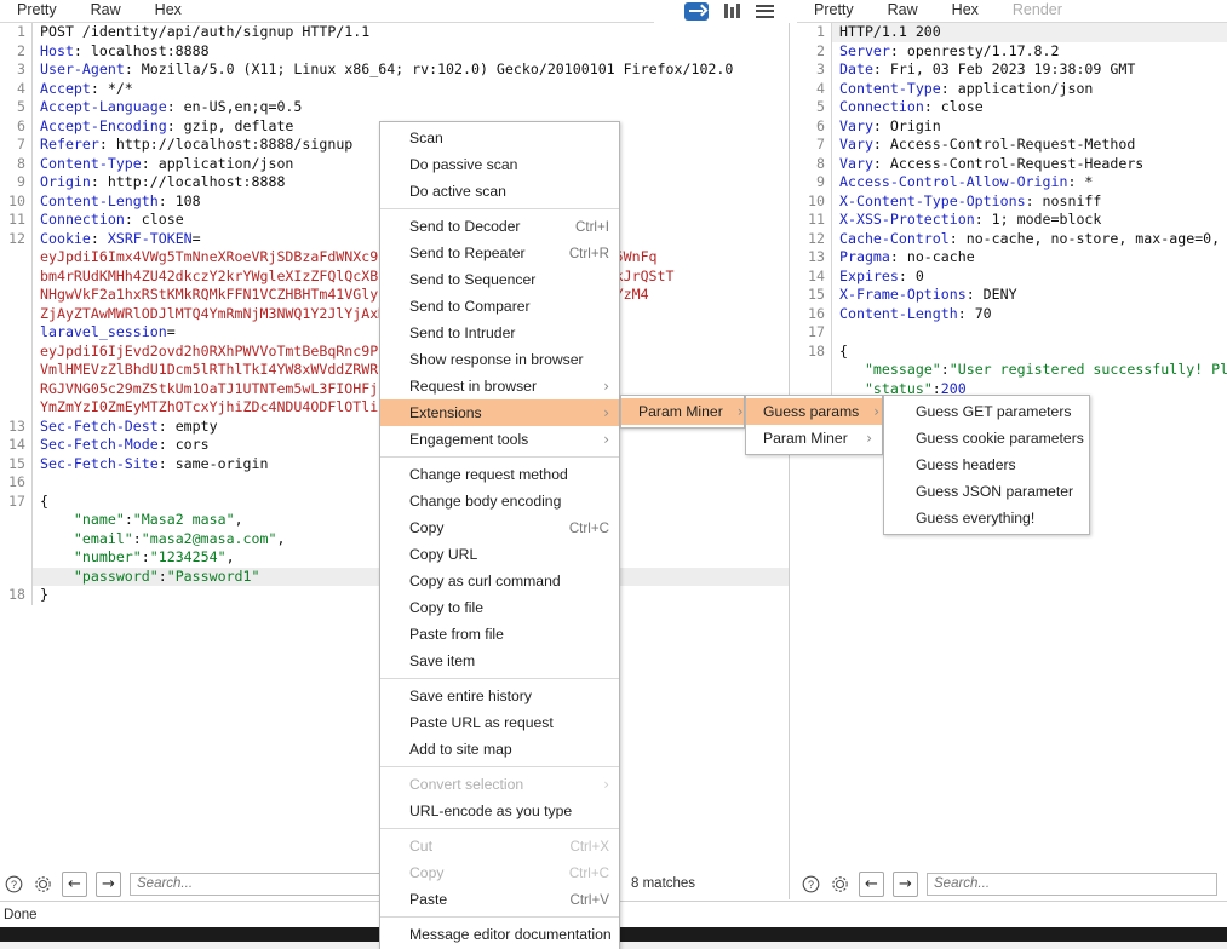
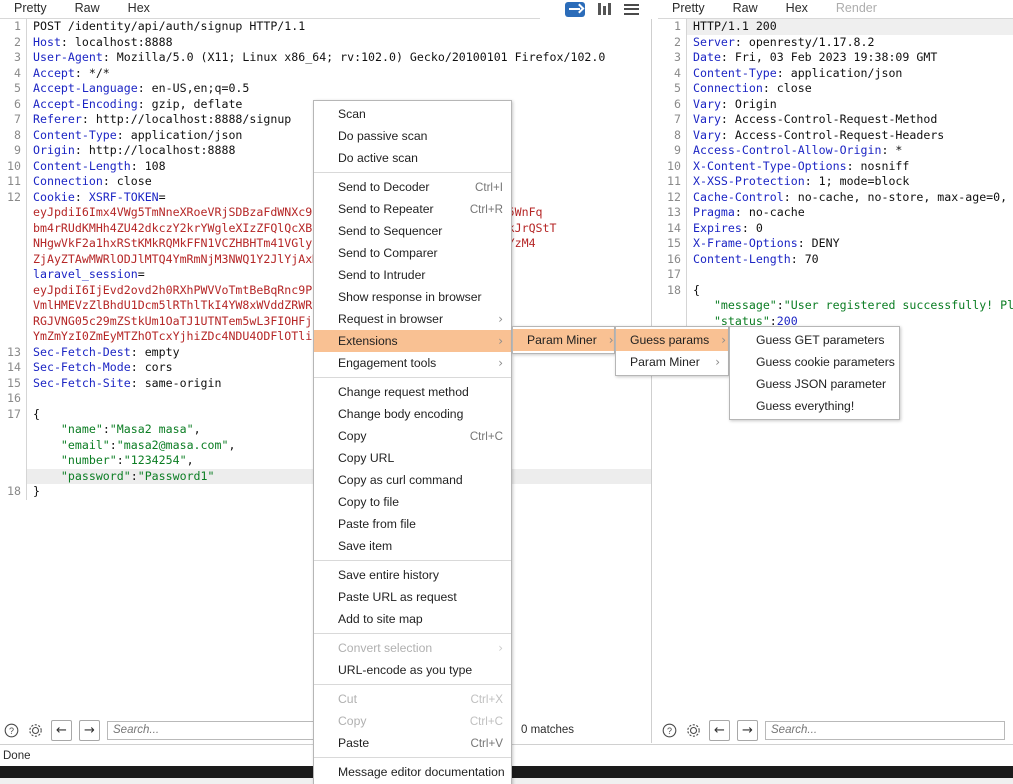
  Pretty
  Raw
  Hex
  Pretty
  Raw
  Hex
  Render
  1
  POST /identity/api/auth/signup HTTP/1.1
  2
  Host: localhost:8888
  3
  User-Agent: Mozilla/5.0 (X11; Linux x86_64; rv:102.0) Gecko/20100101 Firefox/102.0
  4
  Accept: */*
  5
  Accept-Language: en-US,en;q=0.5
  6
  Accept-Encoding: gzip, deflate
  7
  Referer: http://localhost:8888/signup
  8
  Content-Type: application/json
  9
  Origin: http://localhost:8888
  10
  Content-Length: 108
  11
  Connection: close
  12
  Cookie: XSRF-TOKEN=
  ZjAyZTAwMWRlODJlMTQ4YmRmNjM3NWQ1Y2JlYjAx
  laravel_session=
  YmZmYzI0ZmEyMTZhOTcxYjhiZDc4NDU4ODFlOTli
  13
  Sec-Fetch-Dest: empty
  14
  Sec-Fetch-Mode: cors
  15
  Sec-Fetch-Site: same-origin
  16
  17
  {
  "name":"Masa2 masa",
  "email":"masa2@masa.com",
  "number":"1234254",
  "password":"Password1"
  18
  }
  1
  HTTP/1.1 200
  2
  Server: openresty/1.17.8.2
  3
  Date: Fri, 03 Feb 2023 19:38:09 GMT
  4
  Content-Type: application/json
  5
  Connection: close
  6
  Vary: Origin
  7
  Vary: Access-Control-Request-Method
  8
  Vary: Access-Control-Request-Headers
  9
  Access-Control-Allow-Origin: *
  10
  X-Content-Type-Options: nosniff
  11
  X-XSS-Protection: 1; mode=block
  12
  Cache-Control: no-cache, no-store, max-age=0,
  13
  Pragma: no-cache
  14
  Expires: 0
  15
  X-Frame-Options: DENY
  16
  Content-Length: 70
  17
  18
  {
  "message":"User registered successfully! Pl
  "status":200
  ?
  ←
  →
  Search...
- 8 matches
+ 0 matches
  ?
  ←
  →
  Search...
  Done
  Scan
  Do passive scan
  Do active scan
  Send to Decoder
  Ctrl+I
  Send to Repeater
  Ctrl+R
  Send to Sequencer
  Send to Comparer
  Send to Intruder
  Show response in browser
  Request in browser
  ›
  Extensions
  ›
  Engagement tools
  ›
  Change request method
  Change body encoding
  Copy
  Ctrl+C
  Copy URL
  Copy as curl command
  Copy to file
  Paste from file
  Save item
  Save entire history
  Paste URL as request
  Add to site map
  Convert selection
  ›
  URL-encode as you type
  Cut
  Ctrl+X
  Copy
  Ctrl+C
  Paste
  Ctrl+V
  Message editor documentation
  Param Miner
  ›
  Guess params
  ›
  Param Miner
  ›
  Guess GET parameters
  Guess cookie parameters
- Guess headers
  Guess JSON parameter
  Guess everything!
